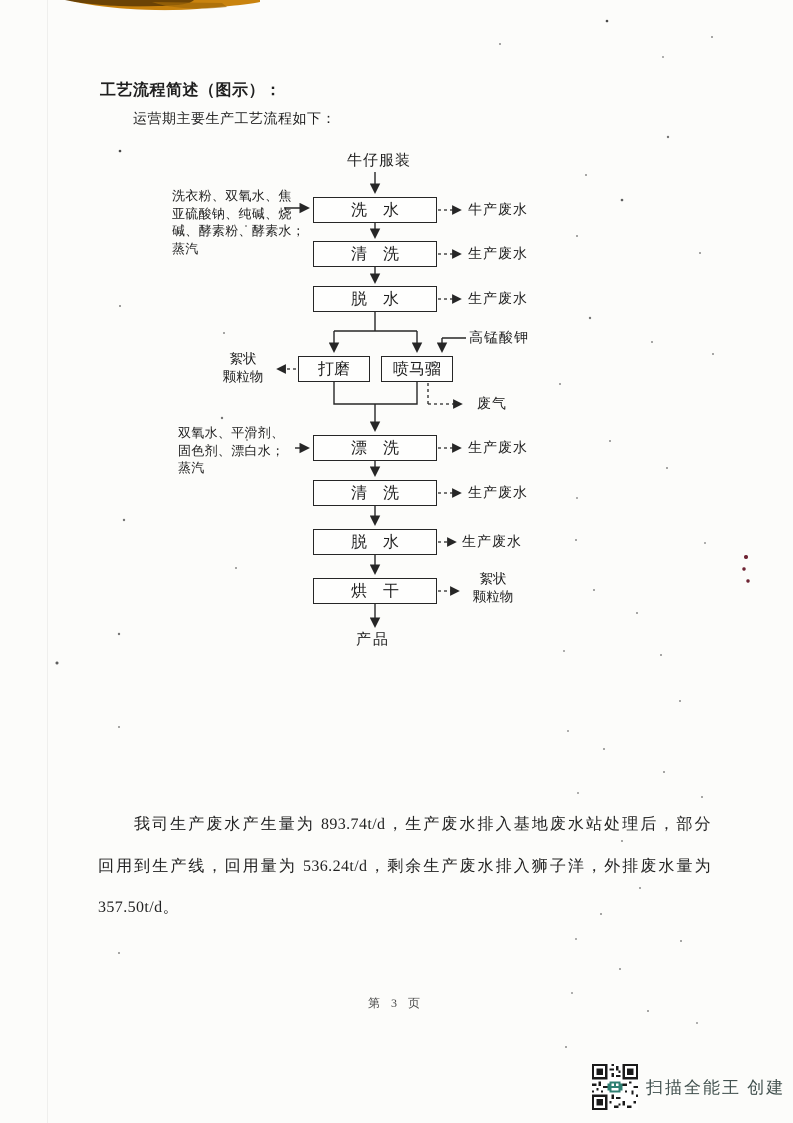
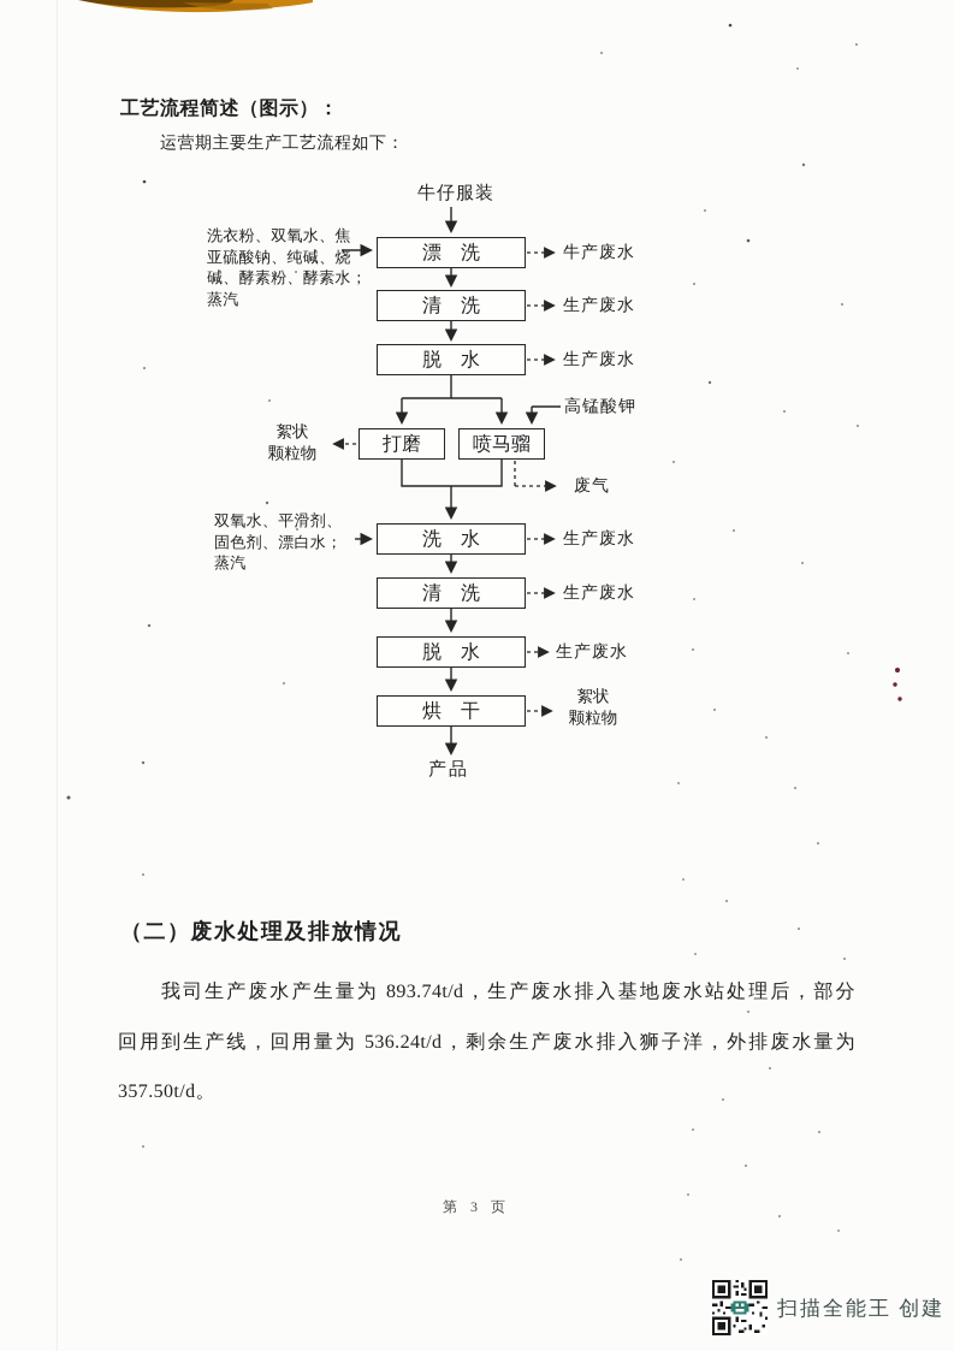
  工艺流程简述（图示）：
  运营期主要生产工艺流程如下：
  牛仔服装
  产品
- 洗 水
+ 漂 洗
  清 洗
  脱 水
  打磨
  喷马骝
- 漂 洗
+ 洗 水
  清 洗
  脱 水
  烘 干
  洗衣粉、双氧水、焦
  亚硫酸钠、纯碱、烧
  碱、酵素粉、酵素水；
  蒸汽
  双氧水、平滑剂、
  固色剂、漂白水；
  蒸汽
  高锰酸钾
  牛产废水
  生产废水
  生产废水
  生产废水
  生产废水
  生产废水
  废气
  絮状
  颗粒物
  絮状
  颗粒物
+ （二）废水处理及排放情况
  我司生产废水产生量为 893.74t/d，生产废水排入基地废水站处理后，部分
  回用到生产线，回用量为 536.24t/d，剩余生产废水排入狮子洋，外排废水量为
  357.50t/d。
  第 3 页
  扫描全能王 创建
